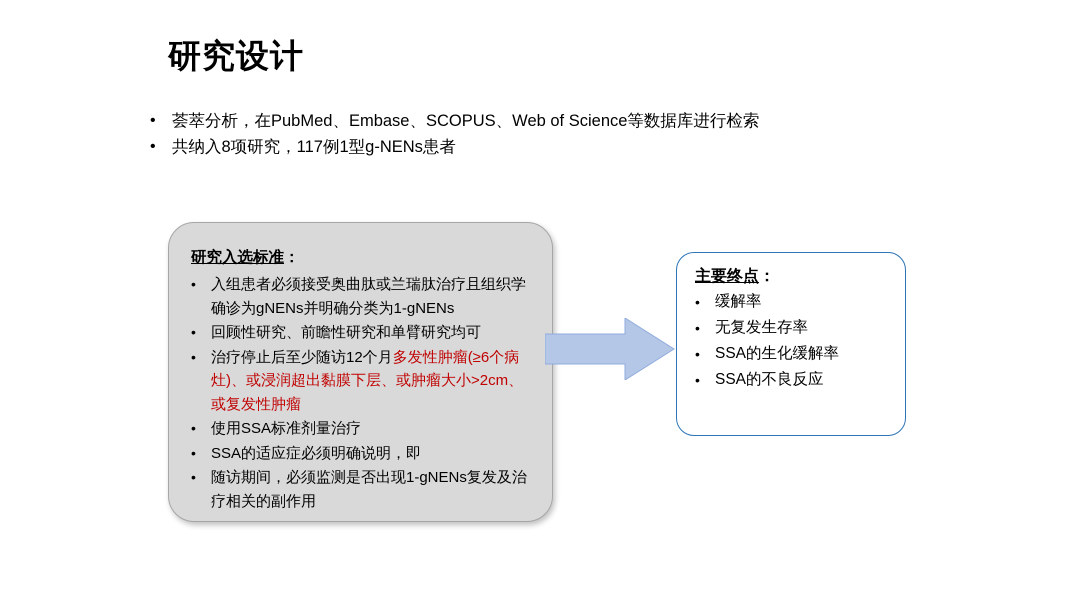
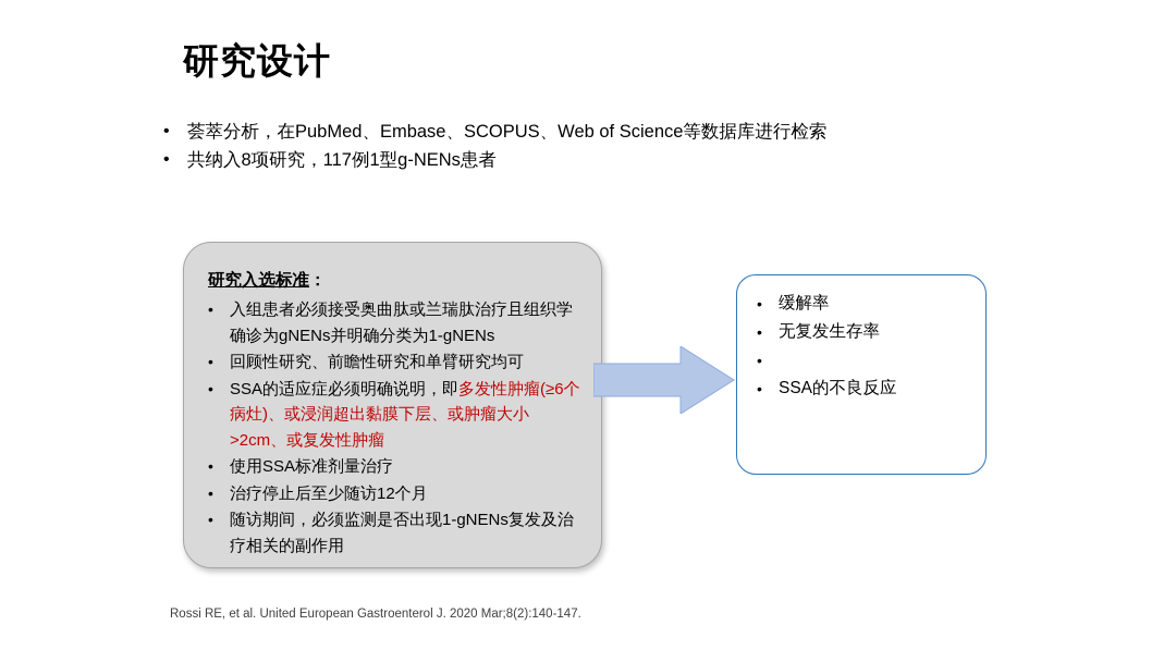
  研究设计
  •
  荟萃分析，在PubMed、Embase、SCOPUS、Web of Science等数据库进行检索
  •
  共纳入8项研究，117例1型g-NENs患者
  研究入选标准：
  •
  入组患者必须接受奥曲肽或兰瑞肽治疗且组织学确诊为gNENs并明确分类为1-gNENs
  •
  回顾性研究、前瞻性研究和单臂研究均可
  •
- 治疗停止后至少随访12个月多发性肿瘤(≥6个病灶)、或浸润超出黏膜下层、或肿瘤大小>2cm、或复发性肿瘤
+ SSA的适应症必须明确说明，即多发性肿瘤(≥6个病灶)、或浸润超出黏膜下层、或肿瘤大小>2cm、或复发性肿瘤
  •
  使用SSA标准剂量治疗
  •
- SSA的适应症必须明确说明，即
+ 治疗停止后至少随访12个月
  •
  随访期间，必须监测是否出现1-gNENs复发及治疗相关的副作用
- 主要终点：
  •
  缓解率
  •
  无复发生存率
  •
- SSA的生化缓解率
  •
  SSA的不良反应
+ Rossi RE, et al. United European Gastroenterol J. 2020 Mar;8(2):140-147.
